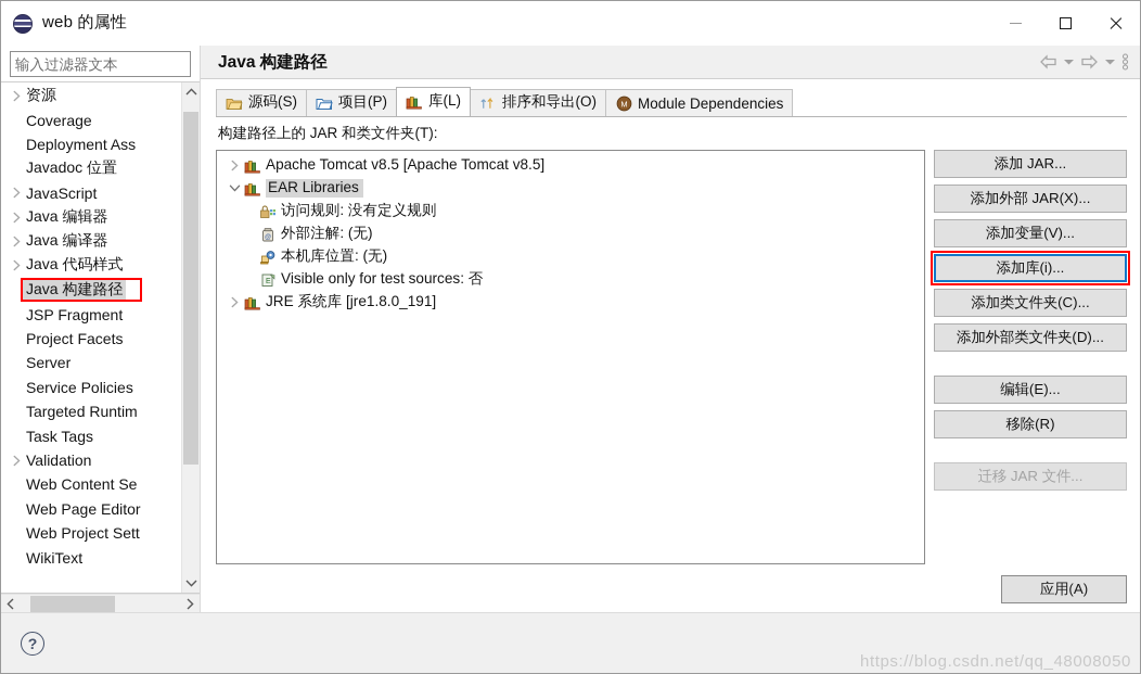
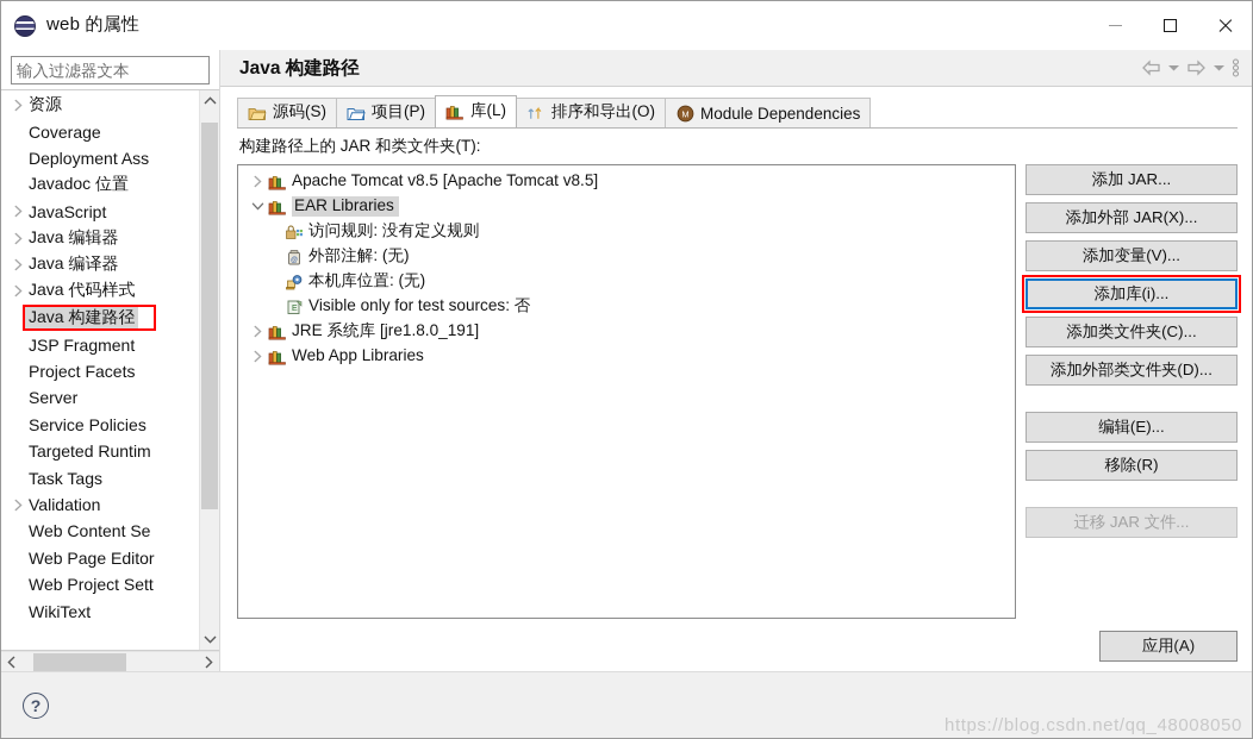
  web 的属性
  输入过滤器文本
  资源
  Coverage
  Deployment Ass
  Javadoc 位置
  JavaScript
  Java 编辑器
  Java 编译器
  Java 代码样式
  Java 构建路径
  JSP Fragment
  Project Facets
  Server
  Service Policies
  Targeted Runtim
  Task Tags
  Validation
  Web Content Se
  Web Page Editor
  Web Project Sett
  WikiText
  Java 构建路径
  源码(S)
  项目(P)
  库(L)
  排序和导出(O)
  M
  Module Dependencies
  构建路径上的 JAR 和类文件夹(T):
  Apache Tomcat v8.5 [Apache Tomcat v8.5]
  EAR Libraries
  访问规则: 没有定义规则
  外部注解: (无)
  本机库位置: (无)
  Visible only for test sources: 否
  JRE 系统库 [jre1.8.0_191]
+ Web App Libraries
  添加 JAR...
  添加外部 JAR(X)...
  添加变量(V)...
  添加库(i)...
  添加类文件夹(C)...
  添加外部类文件夹(D)...
  编辑(E)...
  移除(R)
  迁移 JAR 文件...
  应用(A)
  ?
  https://blog.csdn.net/qq_48008050
